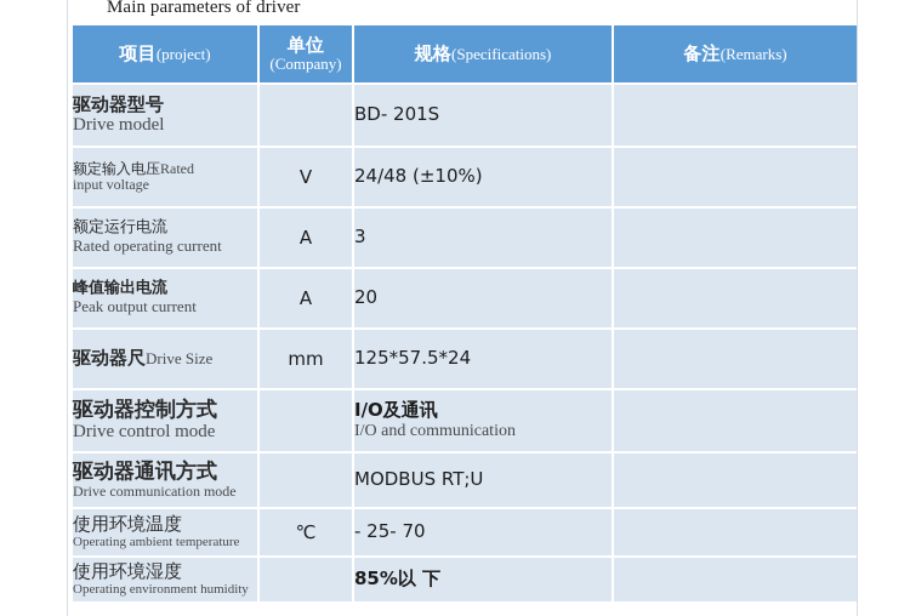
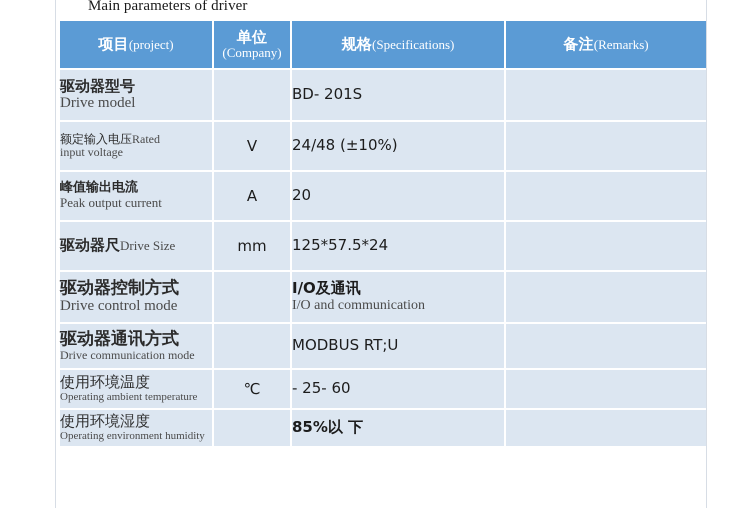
  Main parameters of driver
  项目(project)	单位 (Company)	规格(Specifications)	备注(Remarks)
  驱动器型号 Drive model		BD- 201S
  额定输入电压Rated input voltage	V	24/48 (±10%)
- 额定运行电流 Rated operating current	A	3
  峰值输出电流 Peak output current	A	20
  驱动器尺Drive Size	mm	125*57.5*24
  驱动器控制方式 Drive control mode		I/O及通讯 I/O and communication
  驱动器通讯方式 Drive communication mode		MODBUS RT;U
- 使用环境温度 Operating ambient temperature	℃	- 25- 70
+ 使用环境温度 Operating ambient temperature	℃	- 25- 60
  使用环境湿度 Operating environment humidity		85%以 下
